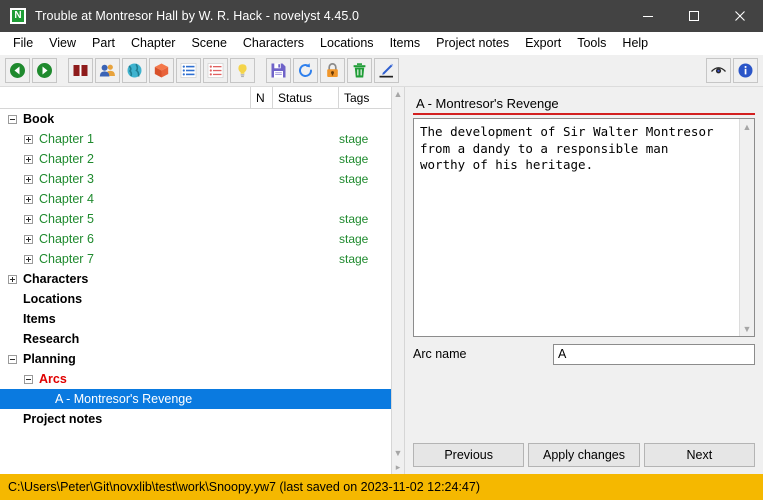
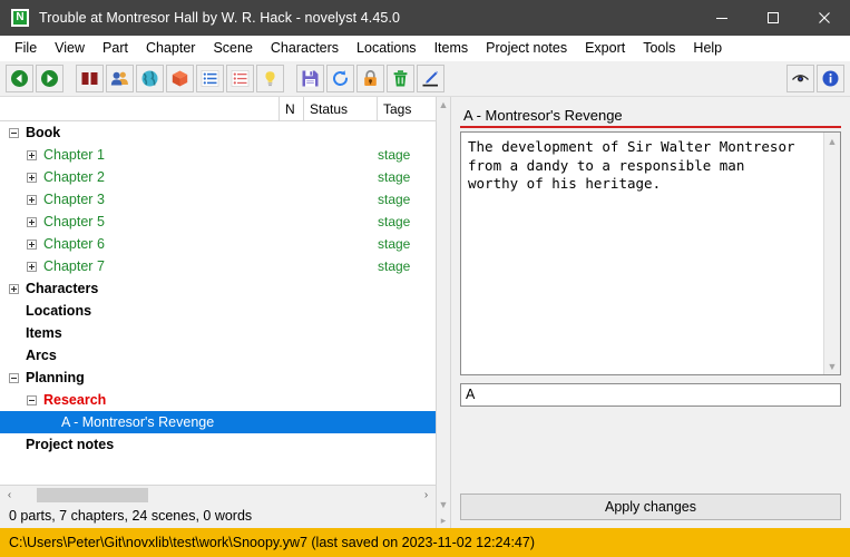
  N
  Trouble at Montresor Hall by W. R. Hack - novelyst 4.45.0
  File
  View
  Part
  Chapter
  Scene
  Characters
  Locations
  Items
  Project notes
  Export
  Tools
  Help
  N
  Status
  Tags
  Book
  Chapter 1
  stage
  Chapter 2
  stage
  Chapter 3
  stage
- Chapter 4
  Chapter 5
  stage
  Chapter 6
  stage
  Chapter 7
  stage
  Characters
  Locations
  Items
- Research
+ Arcs
  Planning
- Arcs
+ Research
  A - Montresor's Revenge
  Project notes
+ ‹
+ ›
+ 0 parts, 7 chapters, 24 scenes, 0 words
  ▲
  ▼
  ▸
  A - Montresor's Revenge
  The development of Sir Walter Montresor
  from a dandy to a responsible man
  worthy of his heritage.
  ▲
  ▼
- Arc name
  A
- Previous
  Apply changes
- Next
  C:\Users\Peter\Git\novxlib\test\work\Snoopy.yw7 (last saved on 2023-11-02 12:24:47)
